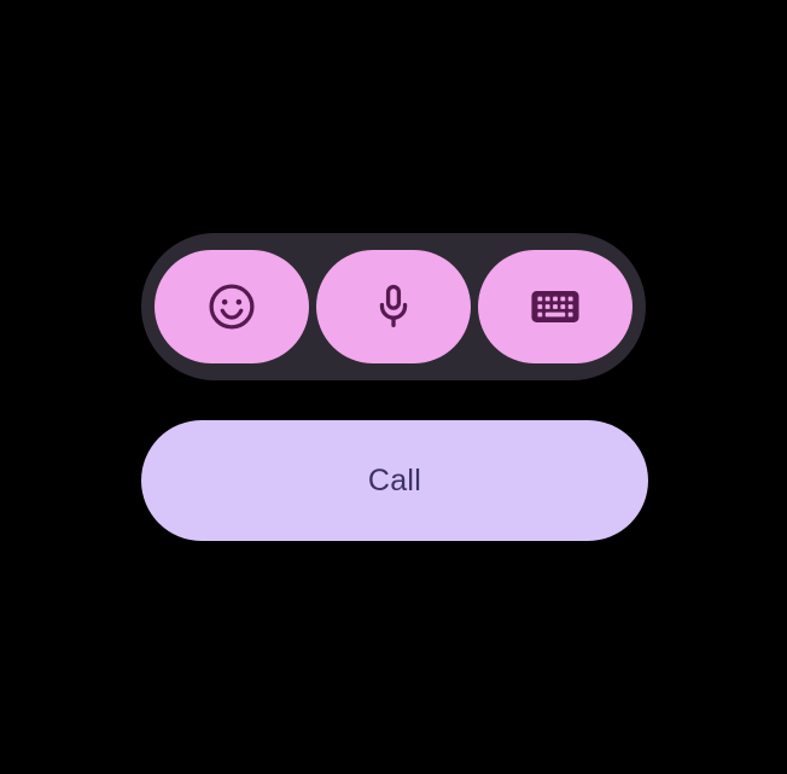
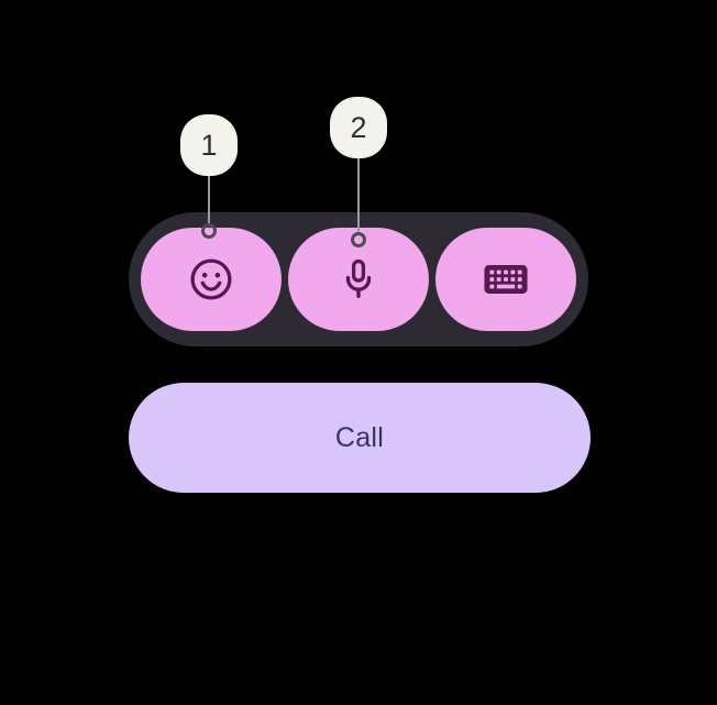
+ 1
+ 2
  Call
